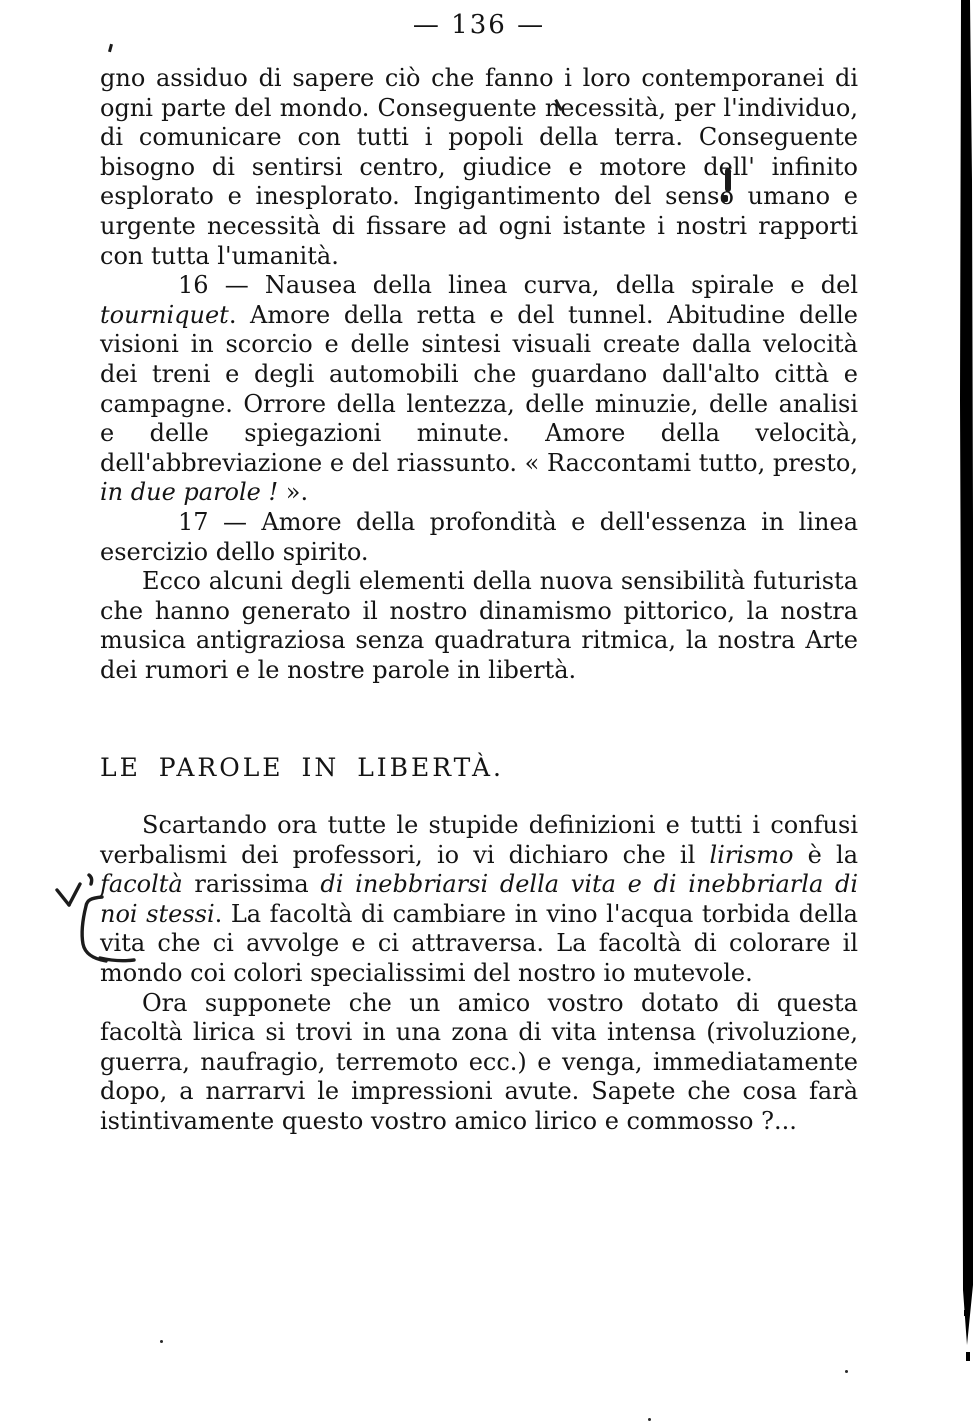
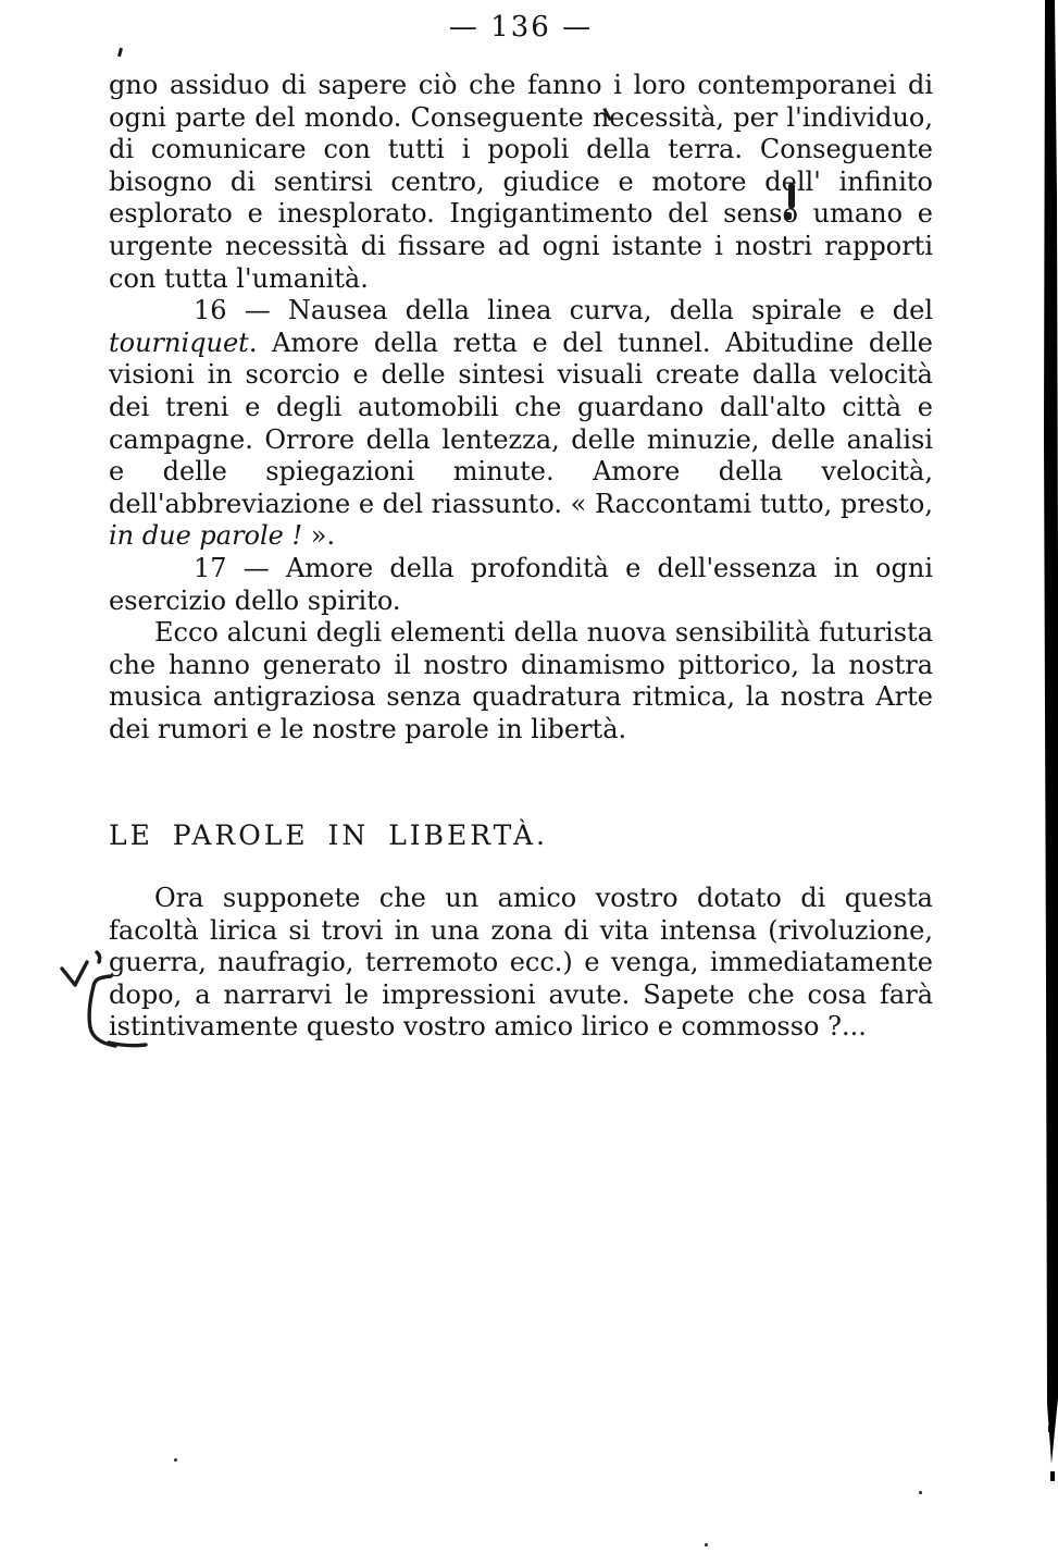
  — 136 —
  gno assiduo di sapere ciò che fanno i loro contemporanei di ogni parte del mondo. Conseguente necessità, per l'individuo, di comunicare con tutti i popoli della terra. Conseguente bisogno di sentirsi centro, giudice e motore dell' infinito esplorato e inesplorato. Ingigantimento del sens umano e urgente necessità di fissare ad ogni istante i nostri rapporti con tutta l'umanità.
  16 — Nausea della linea curva, della spirale e del tourniquet. Amore della retta e del tunnel. Abitudine delle visioni in scorcio e delle sintesi visuali create dalla velocità dei treni e degli automobili che guardano dall'alto città e campagne. Orrore della lentezza, delle minuzie, delle analisi e delle spiegazioni minute. Amore della velocità, dell'abbreviazione e del riassunto. « Raccontami tutto, presto, in due parole ! ».
- 17 — Amore della profondità e dell'essenza in linea esercizio dello spirito.
+ 17 — Amore della profondità e dell'essenza in ogni esercizio dello spirito.
  Ecco alcuni degli elementi della nuova sensibilità futurista che hanno generato il nostro dinamismo pittorico, la nostra musica antigraziosa senza quadratura ritmica, la nostra Arte dei rumori e le nostre parole in libertà.
  LE PAROLE IN LIBERTÀ.
- Scartando ora tutte le stupide definizioni e tutti i confusi verbalismi dei professori, io vi dichiaro che il lirismo è la facoltà rarissima di inebbriarsi della vita e di inebbriarla di noi stessi. La facoltà di cambiare in vino l'acqua torbida della vita che ci avvolge e ci attraversa. La facoltà di colorare il mondo coi colori specialissimi del nostro io mutevole.
  Ora supponete che un amico vostro dotato di questa facoltà lirica si trovi in una zona di vita intensa (rivoluzione, guerra, naufragio, terremoto ecc.) e venga, immediatamente dopo, a narrarvi le impressioni avute. Sapete che cosa farà istintivamente questo vostro amico lirico e commosso ?...
